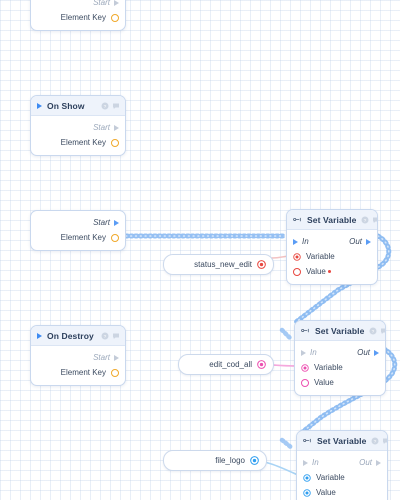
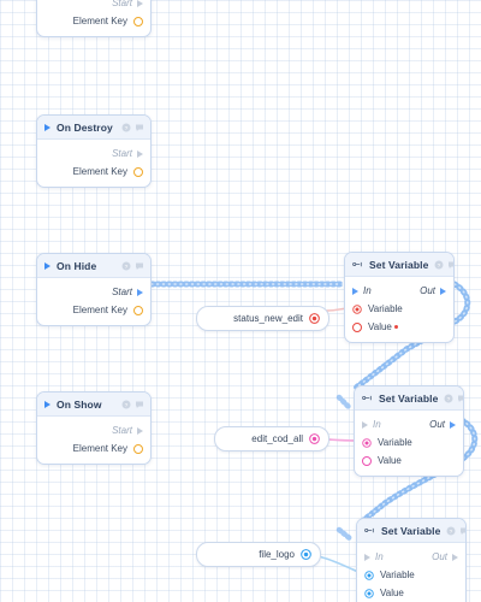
  Start
  Element Key
- On Show
+ On Destroy
  Start
  Element Key
+ On Hide
  Start
  Element Key
- On Destroy
+ On Show
  Start
  Element Key
  Set Variable
  In
  Out
  Variable
  Value
  Set Variable
  In
  Out
  Variable
  Value
  Set Variable
  In
  Out
  Variable
  Value
  status_new_edit
  edit_cod_all
  file_logo
